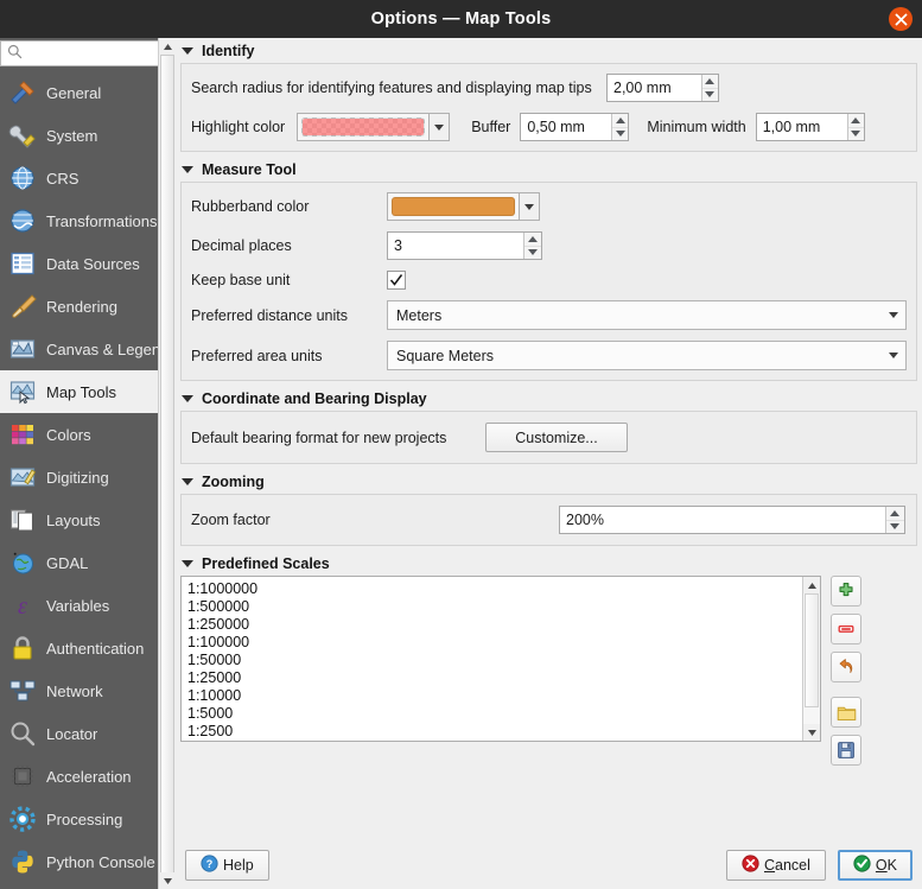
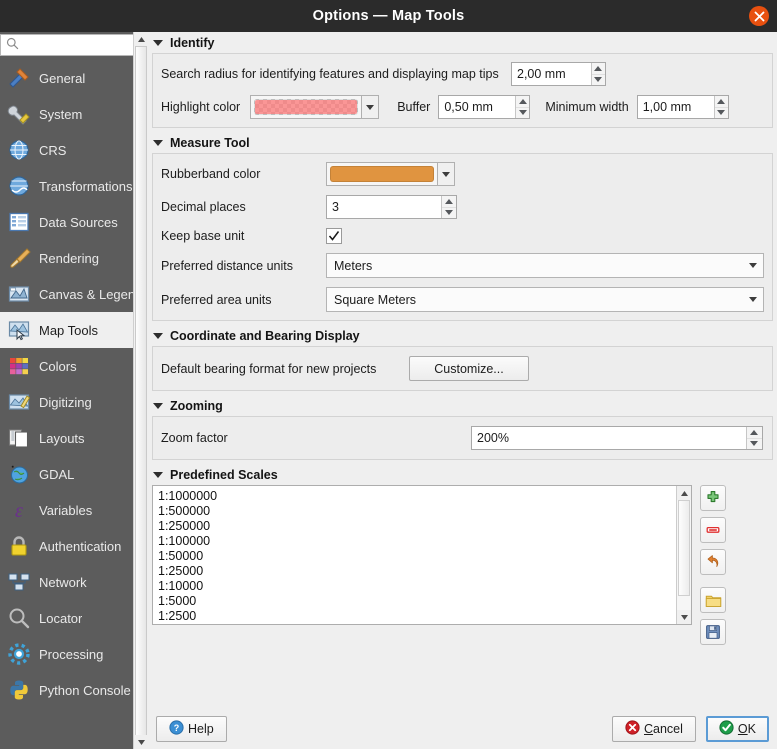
  Options — Map Tools
  General
  System
  CRS
  Transformations
  Data Sources
  Rendering
  Canvas & Legen
  Map Tools
  Colors
  Digitizing
  Layouts
  GDAL
  ɛ
  Variables
  Authentication
  Network
  Locator
- Acceleration
  Processing
  Python Console
  Identify
  Search radius for identifying features and displaying map tips
  2,00 mm
  Highlight color
  Buffer
  0,50 mm
  Minimum width
  1,00 mm
  Measure Tool
  Rubberband color
  Decimal places
  3
  Keep base unit
  Preferred distance units
  Meters
  Preferred area units
  Square Meters
  Coordinate and Bearing Display
  Default bearing format for new projects
  Customize...
  Zooming
  Zoom factor
  200%
  Predefined Scales
  1:1000000
  1:500000
  1:250000
  1:100000
  1:50000
  1:25000
  1:10000
  1:5000
  1:2500
  ?
  Help
  Cancel
  OK
